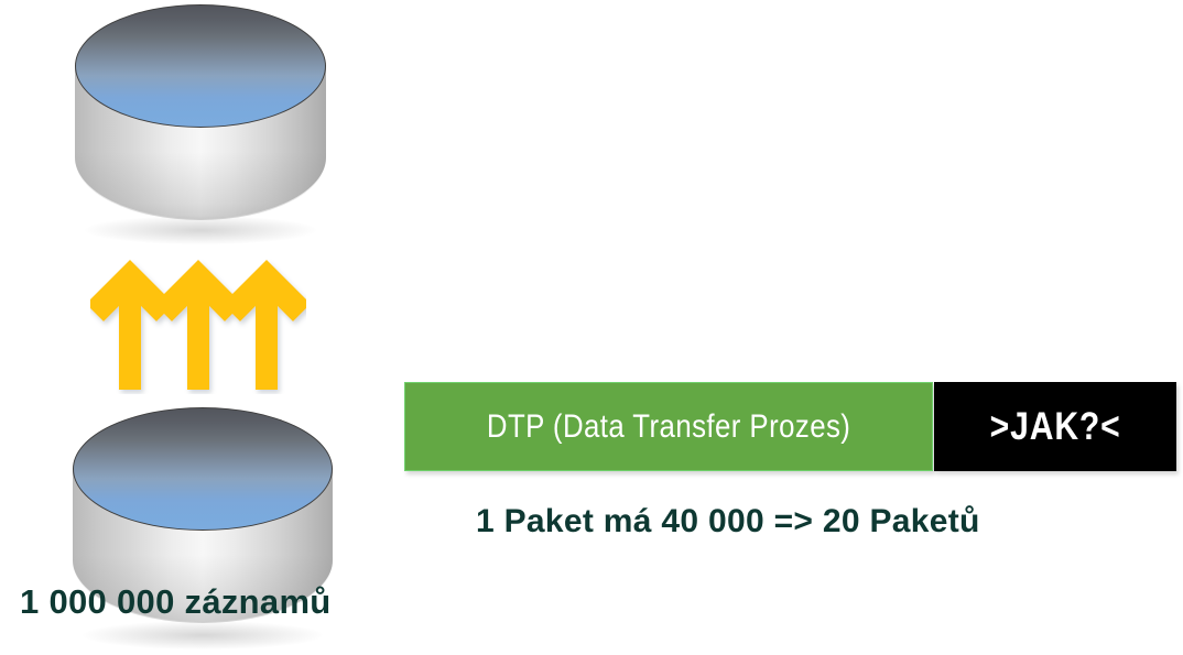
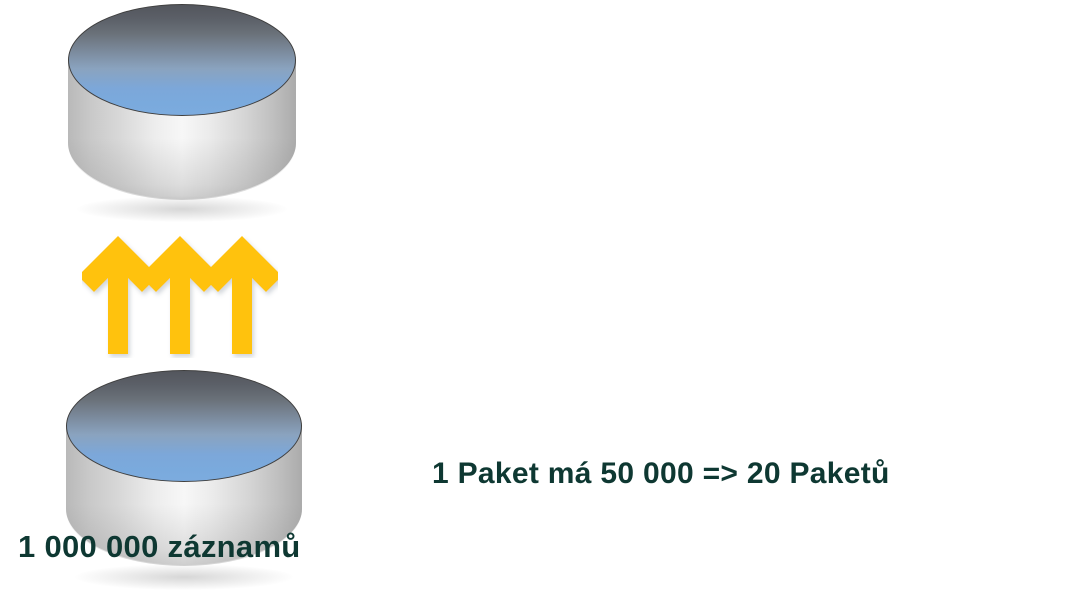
- DTP (Data Transfer Prozes)
- >JAK?<
- 1 Paket má 40 000 => 20 Paketů
+ 1 Paket má 50 000 => 20 Paketů
  1 000 000 záznamů
